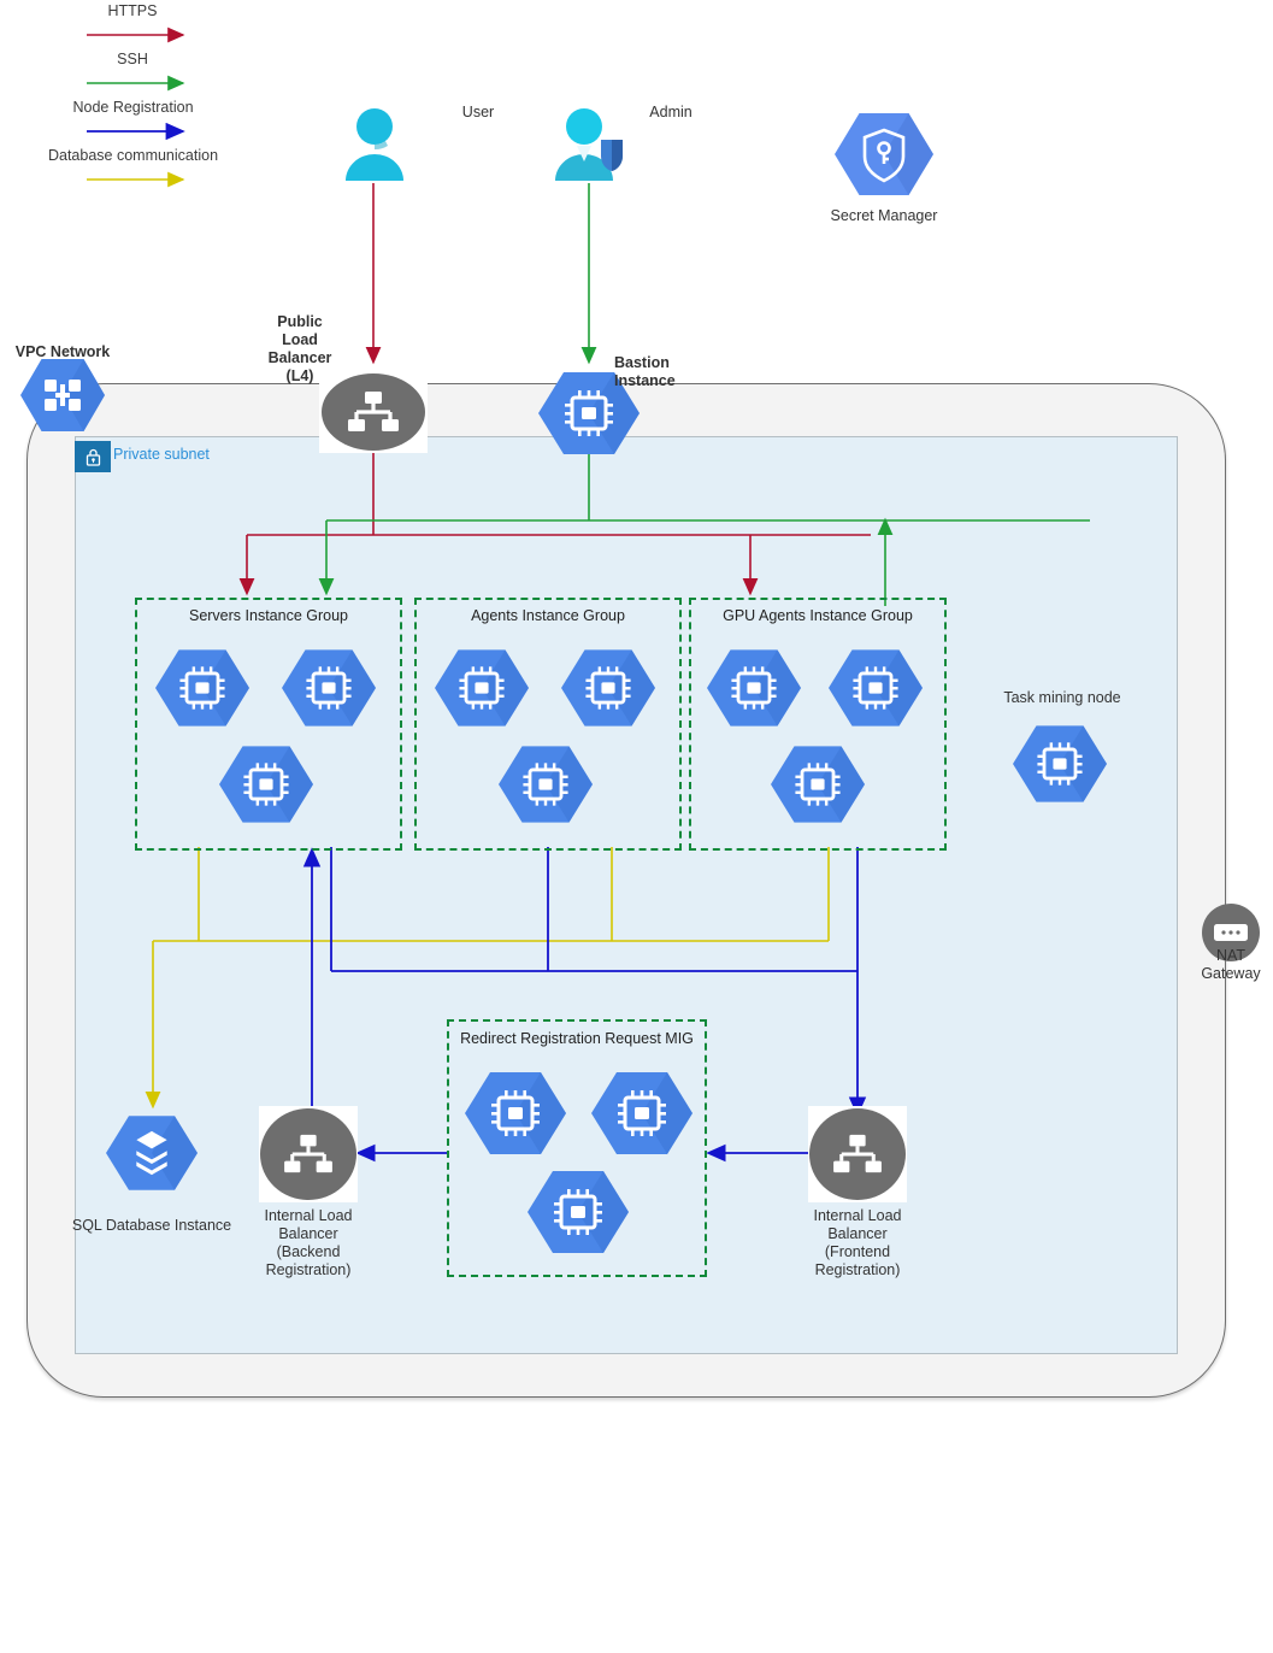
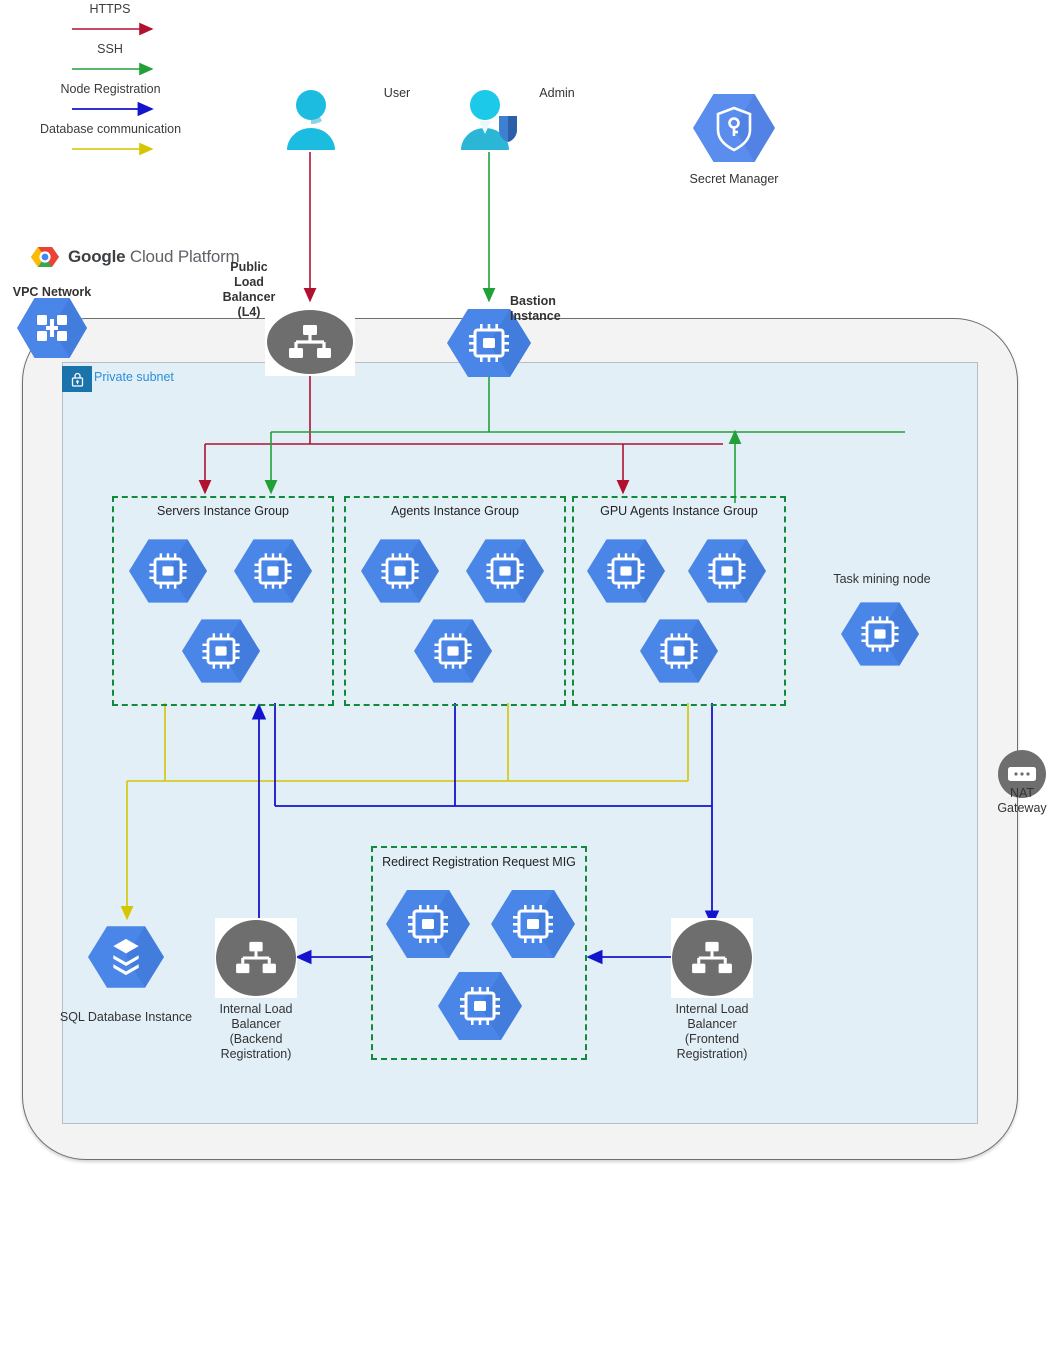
  HTTPS
  SSH
  Node Registration
  Database communication
+ Google Cloud Platform
  Private subnet
  User
  Admin
  Secret Manager
  Public
  Load
  Balancer
  (L4)
  Bastion
  Instance
  VPC Network
  Servers Instance Group
  Agents Instance Group
  GPU Agents Instance Group
  Task mining node
  NAT
  Gateway
  SQL Database Instance
  Internal Load
  Balancer
  (Backend
  Registration)
  Redirect Registration Request MIG
  Internal Load
  Balancer
  (Frontend
  Registration)
